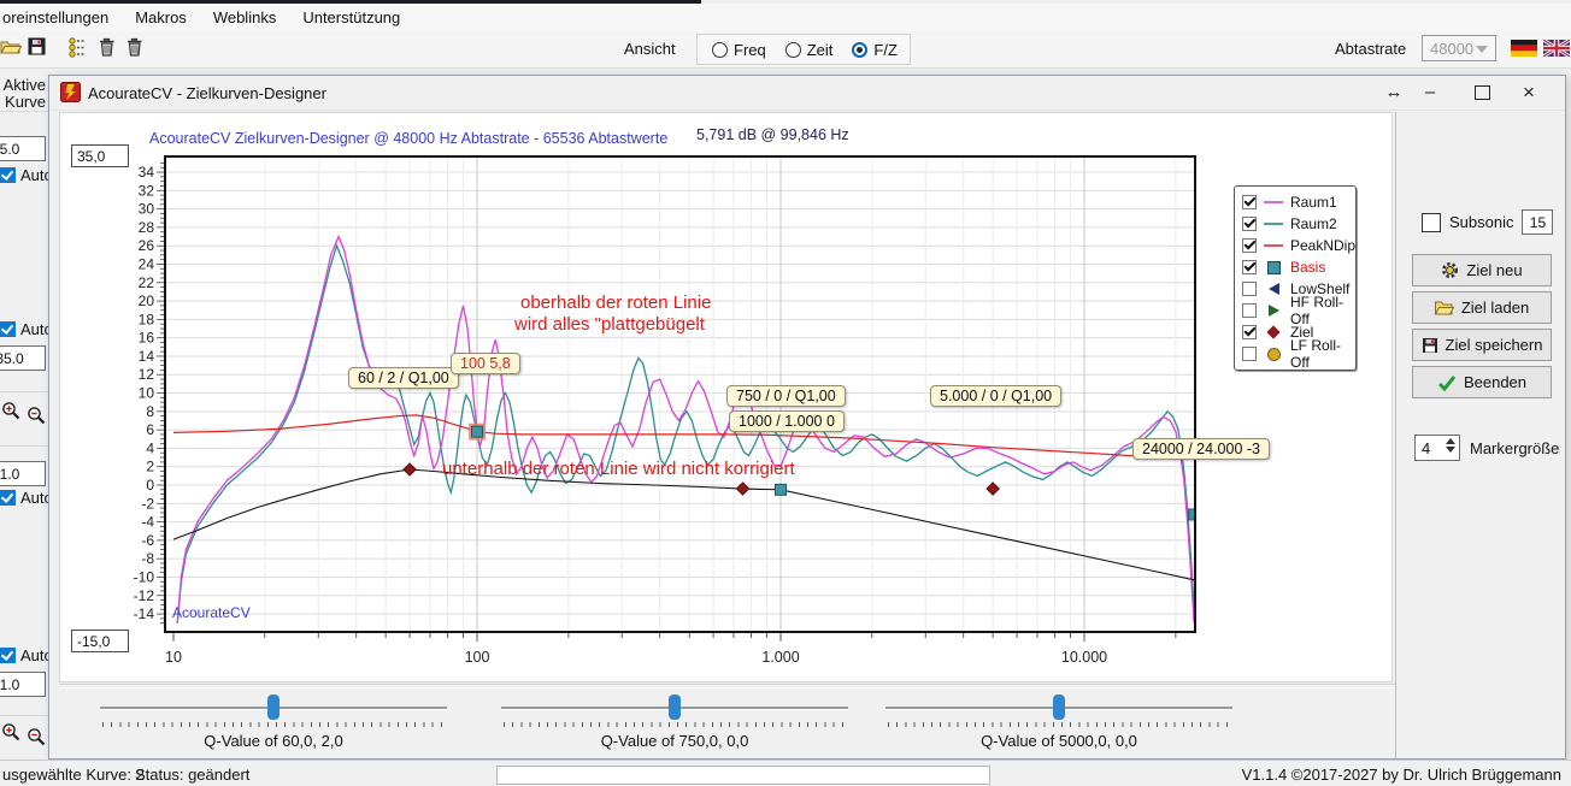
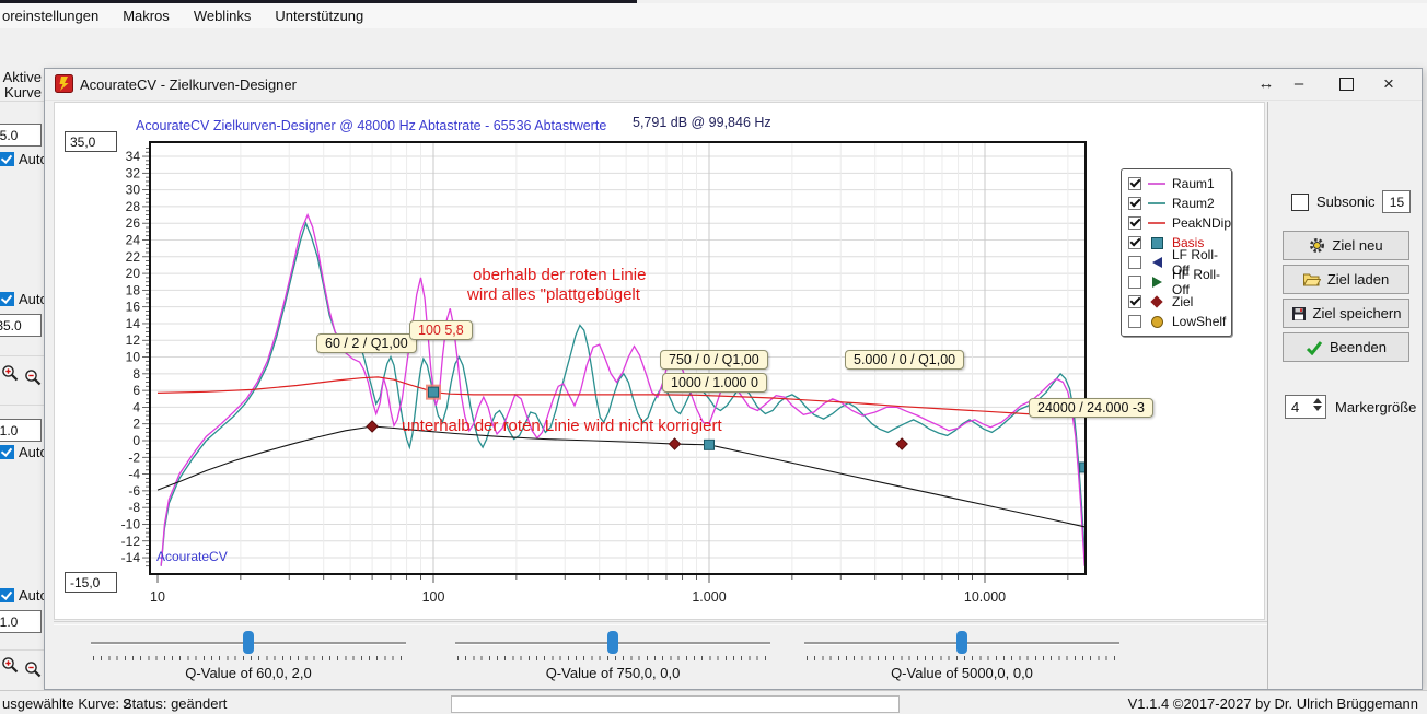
  oreinstellungen
  Makros
  Weblinks
  Unterstützung
- Ansicht
- Freq
- Zeit
- F/Z
- Abtastrate
- 48000
  Aktive
  Kurve
  5.0
  Aut
  Aut
  5.0
  1.0
  Aut
  Aut
  1.0
  AcourateCV - Zielkurven-Designer
  ↔
  –
  ×
  35,0
  -15,0
  AcourateCV Zielkurven-Designer @ 48000 Hz Abtastrate - 65536 Abtastwerte
  5,791 dB @ 99,846 Hz
  34
  32
  30
  28
  26
  24
  22
  20
  18
  16
  14
  12
  10
  8
  6
  4
  2
  0
  -2
  -4
  -6
  -8
  -10
  -12
  -14
  10
  100
  1.000
  10.000
  60 / 2 / Q1,00
  100 5,8
  750 / 0 / Q1,00
  1000 / 1.000 0
  5.000 / 0 / Q1,00
  24000 / 24.000 -3
  oberhalb der roten Linie
  wird alles "plattgebügelt
  unterhalb der roten Linie wird nicht korrigiert
  AcourateCV
  Raum1
  Raum2
  PeakNDip
  Basis
- LowShelf
+ LF Roll-Off
  HF Roll-Off
  Ziel
- LF Roll-Off
+ LowShelf
  Subsonic
  15
  Ziel neu
  Ziel laden
  Ziel speichern
  Beenden
  4
  Markergröße
  Q-Value of 60,0, 2,0
  Q-Value of 750,0, 0,0
  Q-Value of 5000,0, 0,0
  usgewählte Kurve: 2
  Status: geändert
  V1.1.4 ©2017-2027 by Dr. Ulrich Brüggemann
